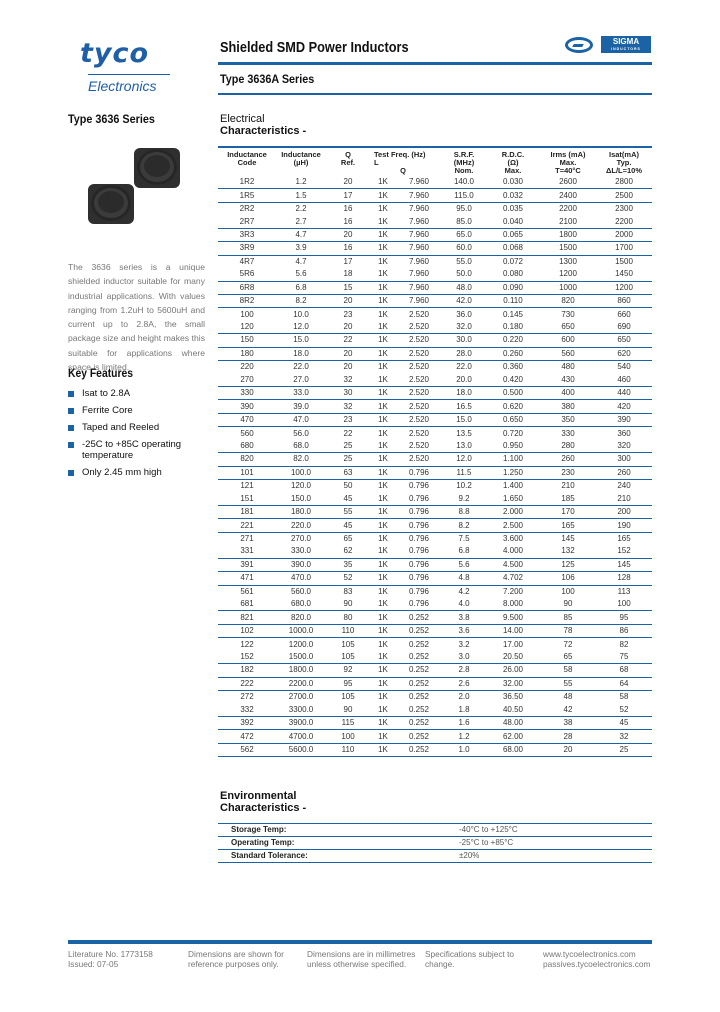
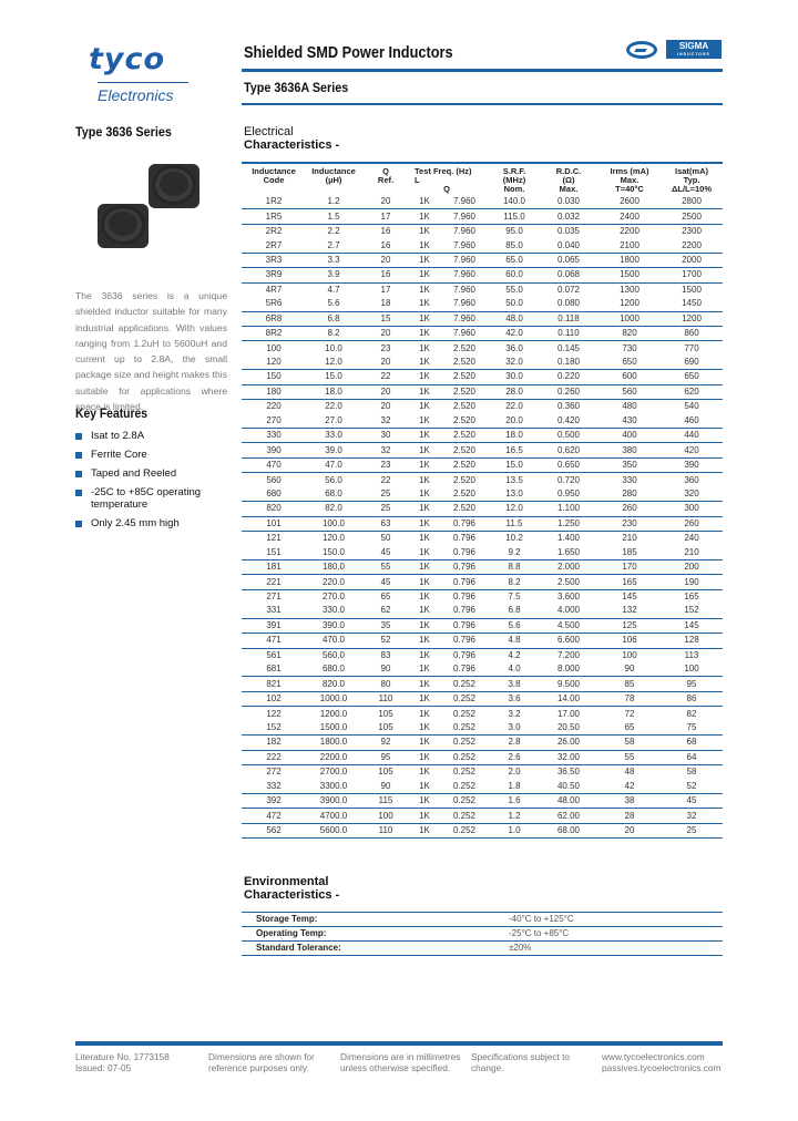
  tyco
  Electronics
  Shielded SMD Power Inductors
  SIGMA
  Type 3636A Series
  Type 3636 Series
  The 3636 series is a unique shielded inductor suitable for many industrial applications. With values ranging from 1.2uH to 5600uH and current up to 2.8A, the small package size and height makes this suitable for applications where space is limited.
  Key Features
  Isat to 2.8A
  Ferrite Core
  Taped and Reeled
  -25C to +85C operating temperature
  Only 2.45 mm high
  Electrical
  Characteristics -
  InductanceCode	Inductance(µH)	QRef.	Test Freq. (Hz) LQ	S.R.F.(MHz)Nom.	R.D.C.(Ω)Max.	Irms (mA)Max.T=40°C	Isat(mA)Typ.ΔL/L=10%
  1R2	1.2	20	1K	7.960	140.0	0.030	2600	2800
  1R5	1.5	17	1K	7.960	115.0	0.032	2400	2500
  2R2	2.2	16	1K	7.960	95.0	0.035	2200	2300
  2R7	2.7	16	1K	7.960	85.0	0.040	2100	2200
- 3R3	4.7	20	1K	7.960	65.0	0.065	1800	2000
+ 3R3	3.3	20	1K	7.960	65.0	0.065	1800	2000
  3R9	3.9	16	1K	7.960	60.0	0.068	1500	1700
  4R7	4.7	17	1K	7.960	55.0	0.072	1300	1500
  5R6	5.6	18	1K	7.960	50.0	0.080	1200	1450
- 6R8	6.8	15	1K	7.960	48.0	0.090	1000	1200
+ 6R8	6.8	15	1K	7.960	48.0	0.118	1000	1200
  8R2	8.2	20	1K	7.960	42.0	0.110	820	860
- 100	10.0	23	1K	2.520	36.0	0.145	730	660
+ 100	10.0	23	1K	2.520	36.0	0.145	730	770
  120	12.0	20	1K	2.520	32.0	0.180	650	690
  150	15.0	22	1K	2.520	30.0	0.220	600	650
  180	18.0	20	1K	2.520	28.0	0.260	560	620
  220	22.0	20	1K	2.520	22.0	0.360	480	540
  270	27.0	32	1K	2.520	20.0	0.420	430	460
  330	33.0	30	1K	2.520	18.0	0.500	400	440
  390	39.0	32	1K	2.520	16.5	0.620	380	420
  470	47.0	23	1K	2.520	15.0	0.650	350	390
  560	56.0	22	1K	2.520	13.5	0.720	330	360
  680	68.0	25	1K	2.520	13.0	0.950	280	320
  820	82.0	25	1K	2.520	12.0	1.100	260	300
  101	100.0	63	1K	0.796	11.5	1.250	230	260
  121	120.0	50	1K	0.796	10.2	1.400	210	240
  151	150.0	45	1K	0.796	9.2	1.650	185	210
  181	180.0	55	1K	0.796	8.8	2.000	170	200
  221	220.0	45	1K	0.796	8.2	2.500	165	190
  271	270.0	65	1K	0.796	7.5	3.600	145	165
  331	330.0	62	1K	0.796	6.8	4.000	132	152
  391	390.0	35	1K	0.796	5.6	4.500	125	145
- 471	470.0	52	1K	0.796	4.8	4.702	106	128
+ 471	470.0	52	1K	0.796	4.8	6.600	106	128
  561	560.0	83	1K	0.796	4.2	7.200	100	113
  681	680.0	90	1K	0.796	4.0	8.000	90	100
  821	820.0	80	1K	0.252	3.8	9.500	85	95
  102	1000.0	110	1K	0.252	3.6	14.00	78	86
  122	1200.0	105	1K	0.252	3.2	17.00	72	82
  152	1500.0	105	1K	0.252	3.0	20.50	65	75
  182	1800.0	92	1K	0.252	2.8	26.00	58	68
  222	2200.0	95	1K	0.252	2.6	32.00	55	64
  272	2700.0	105	1K	0.252	2.0	36.50	48	58
  332	3300.0	90	1K	0.252	1.8	40.50	42	52
  392	3900.0	115	1K	0.252	1.6	48.00	38	45
  472	4700.0	100	1K	0.252	1.2	62.00	28	32
  562	5600.0	110	1K	0.252	1.0	68.00	20	25
  Environmental
  Characteristics -
  Storage Temp:	-40°C to +125°C
  Operating Temp:	-25°C to +85°C
  Standard Tolerance:	±20%
  Literature No. 1773158
  Issued: 07-05
  Dimensions are shown for
  reference purposes only.
  Dimensions are in millimetres
  unless otherwise specified.
  Specifications subject to
  change.
  www.tycoelectronics.com
  passives.tycoelectronics.com
